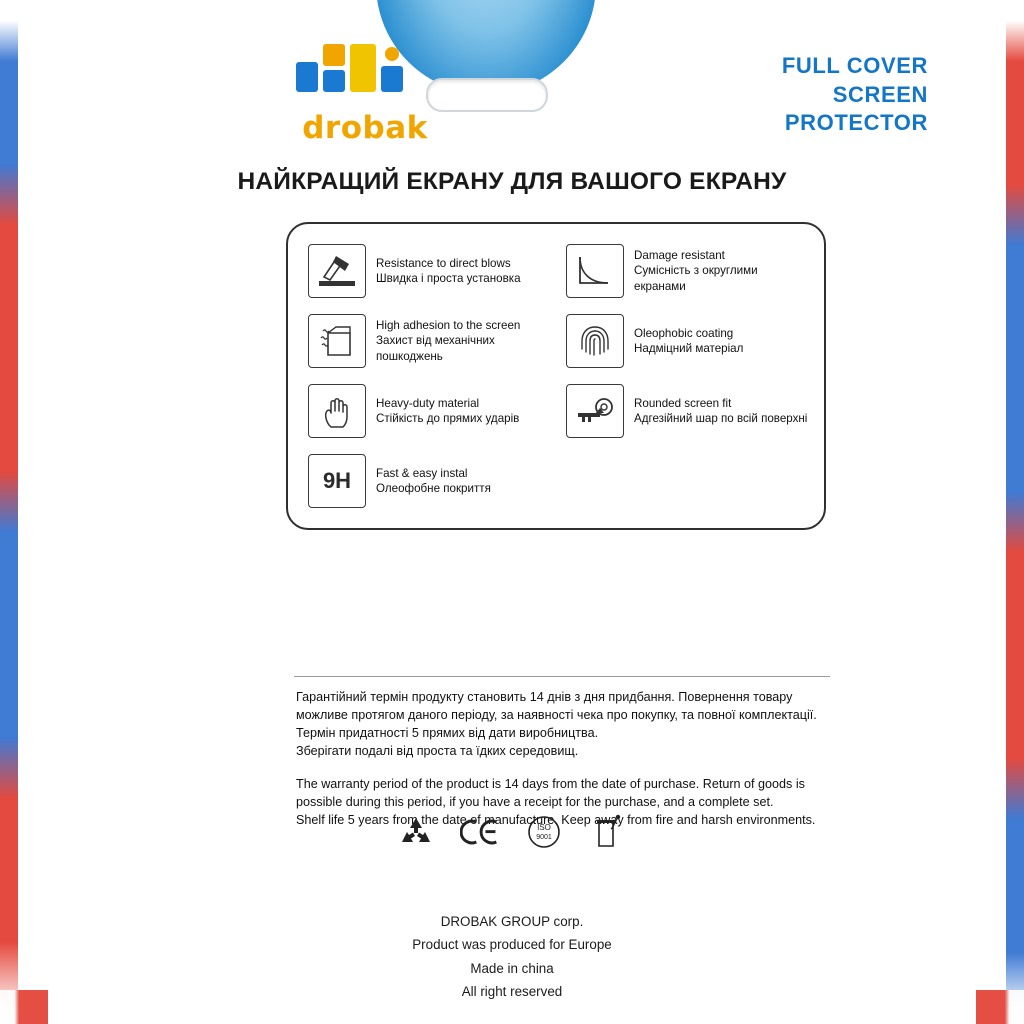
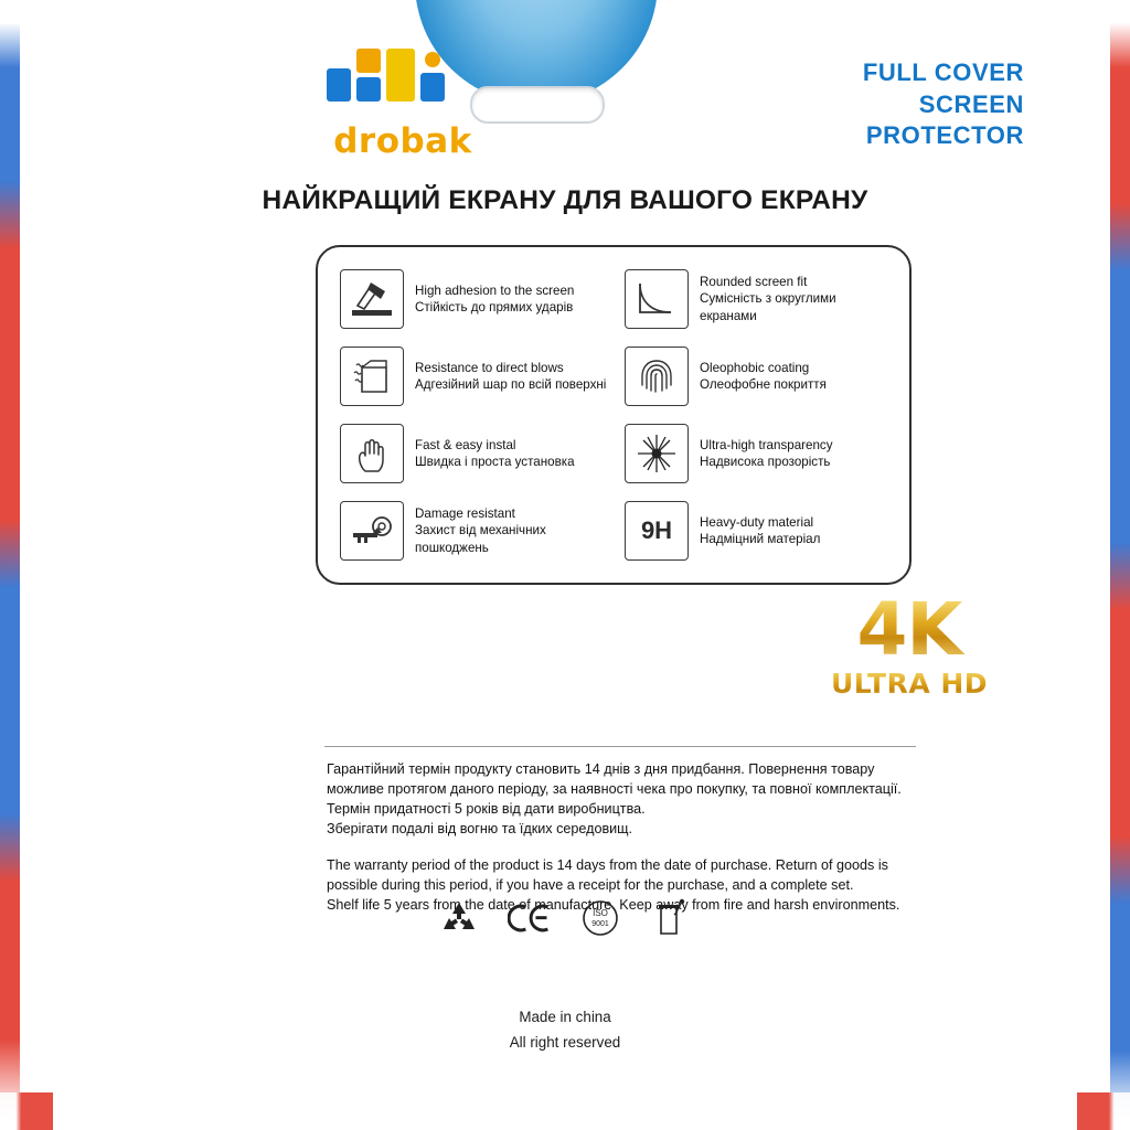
  drobak
  FULL COVER
  SCREEN
  PROTECTOR
  НАЙКРАЩИЙ ЕКРАНУ ДЛЯ ВАШОГО ЕКРАНУ
- Resistance to direct blows
+ High adhesion to the screen
- Швидка і проста установка
+ Стійкість до прямих ударів
- Damage resistant
+ Rounded screen fit
  Сумісність з округлими екранами
- High adhesion to the screen
+ Resistance to direct blows
- Захист від механічних пошкоджень
+ Адгезійний шар по всій поверхні
  Oleophobic coating
- Надміцний матеріал
+ Олеофобне покриття
- Heavy-duty material
+ Fast & easy instal
- Стійкість до прямих ударів
+ Швидка і проста установка
+ Ultra-high transparency
+ Надвисока прозорість
- Rounded screen fit
+ Damage resistant
- Адгезійний шар по всій поверхні
+ Захист від механічних пошкоджень
  9H
- Fast & easy instal
+ Heavy-duty material
- Олеофобне покриття
+ Надміцний матеріал
+ 4K
+ ULTRA HD
  Гарантійний термін продукту становить 14 днів з дня придбання. Повернення товару
  можливе протягом даного періоду, за наявності чека про покупку, та повної комплектації.
- Термін придатності 5 прямих від дати виробництва.
+ Термін придатності 5 років від дати виробництва.
- Зберігати подалі від проста та їдких середовищ.
+ Зберігати подалі від вогню та їдких середовищ.
  The warranty period of the product is 14 days from the date of purchase. Return of goods is
  possible during this period, if you have a receipt for the purchase, and a complete set.
  Shelf life 5 years from the datef manufacure. Keep away from fire and harsh environments.
  ISO
- DROBAK GROUP corp.
- Product was produced for Europe
  Made in china
  All right reserved
